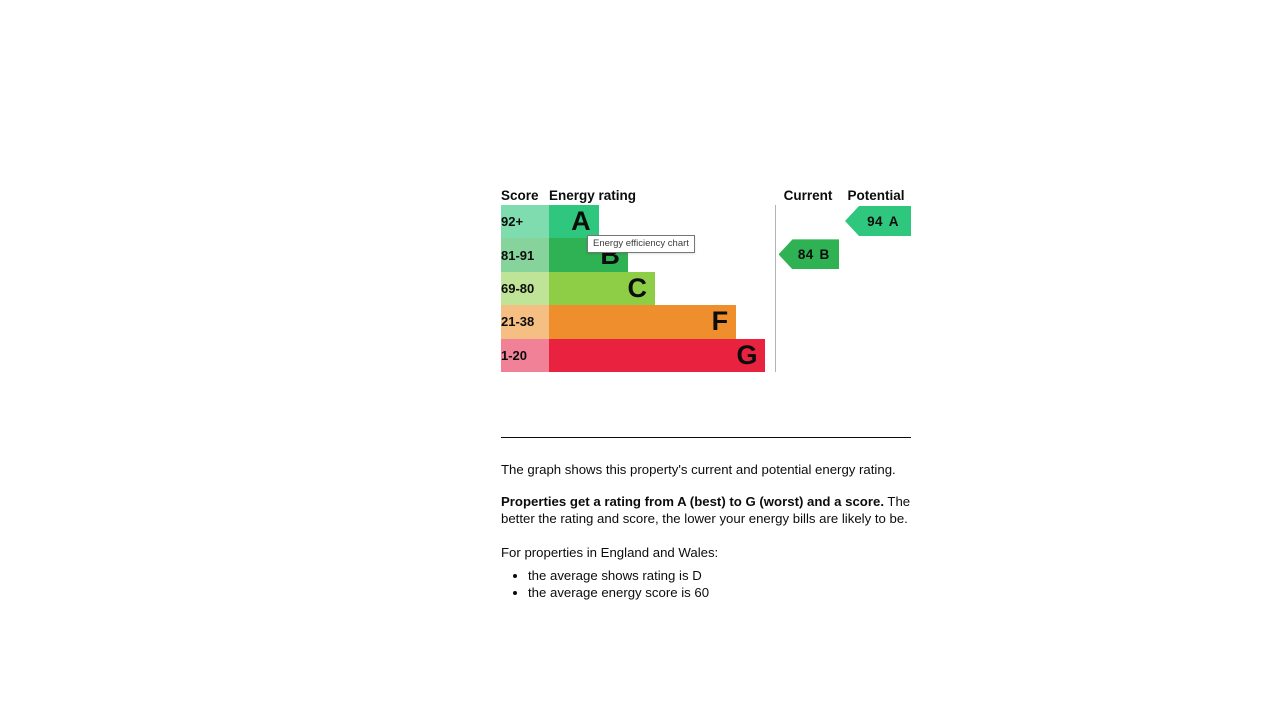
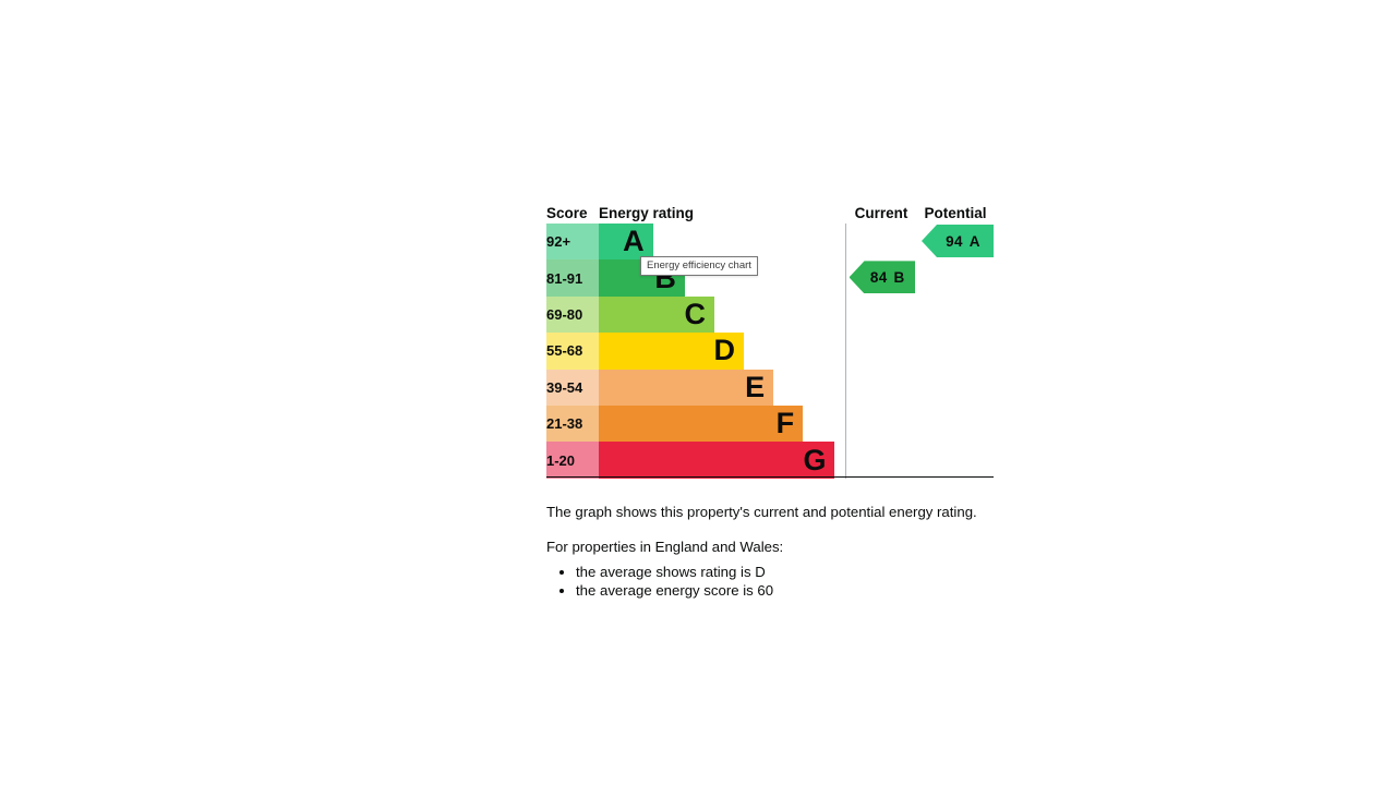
  Score	Energy rating	Current	Potential
  92+	A		94 A
  81-91	B	84 B
  69-80	C
+ 55-68	D
+ 39-54	E
  21-38	F
  1-20	G
  Energy efficiency chart
  The graph shows this property's current and potential energy rating.
- Properties get a rating from A (best) to G (worst) and a score. The better the rating and score, the lower your energy bills are likely to be.
  For properties in England and Wales:
  the average shows rating is D
  the average energy score is 60
